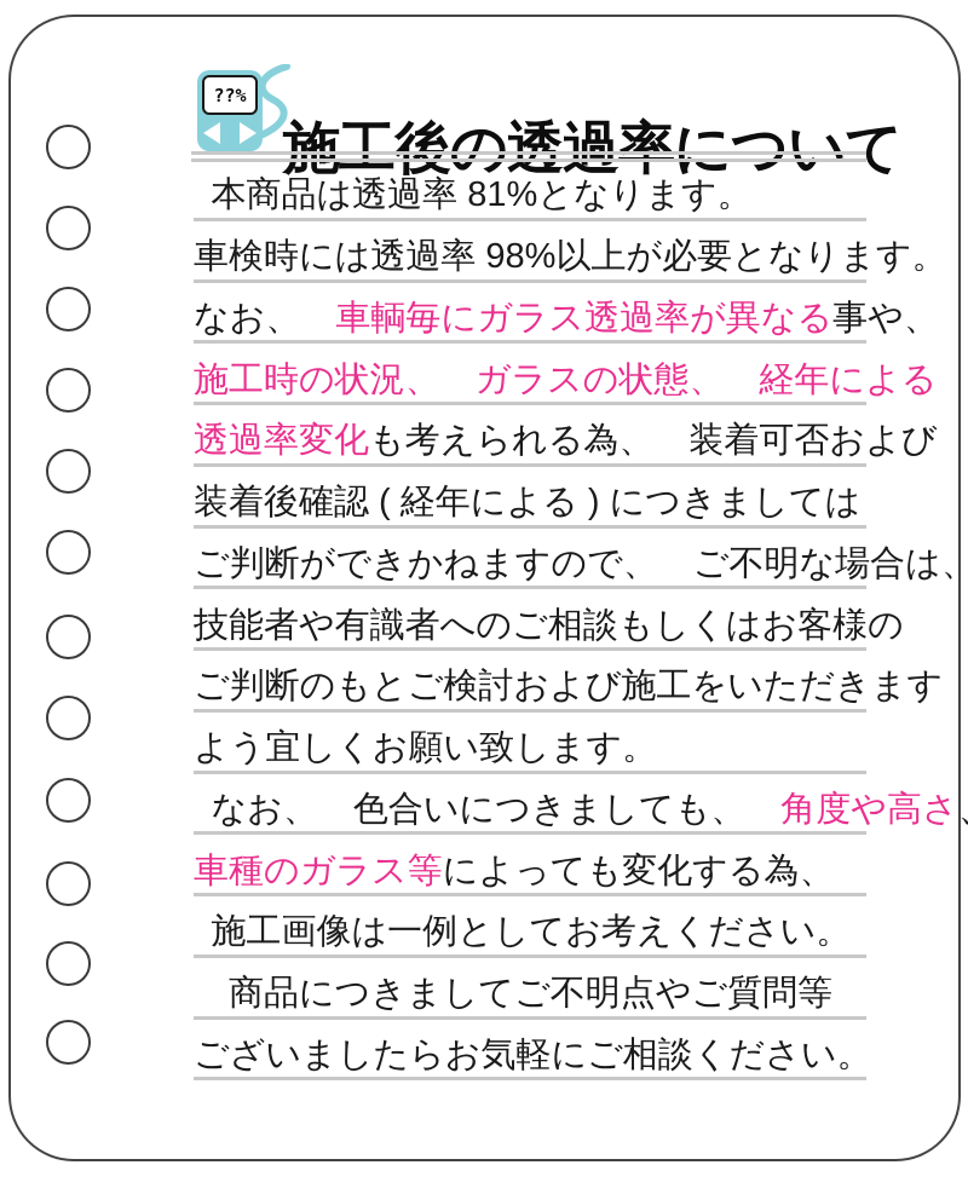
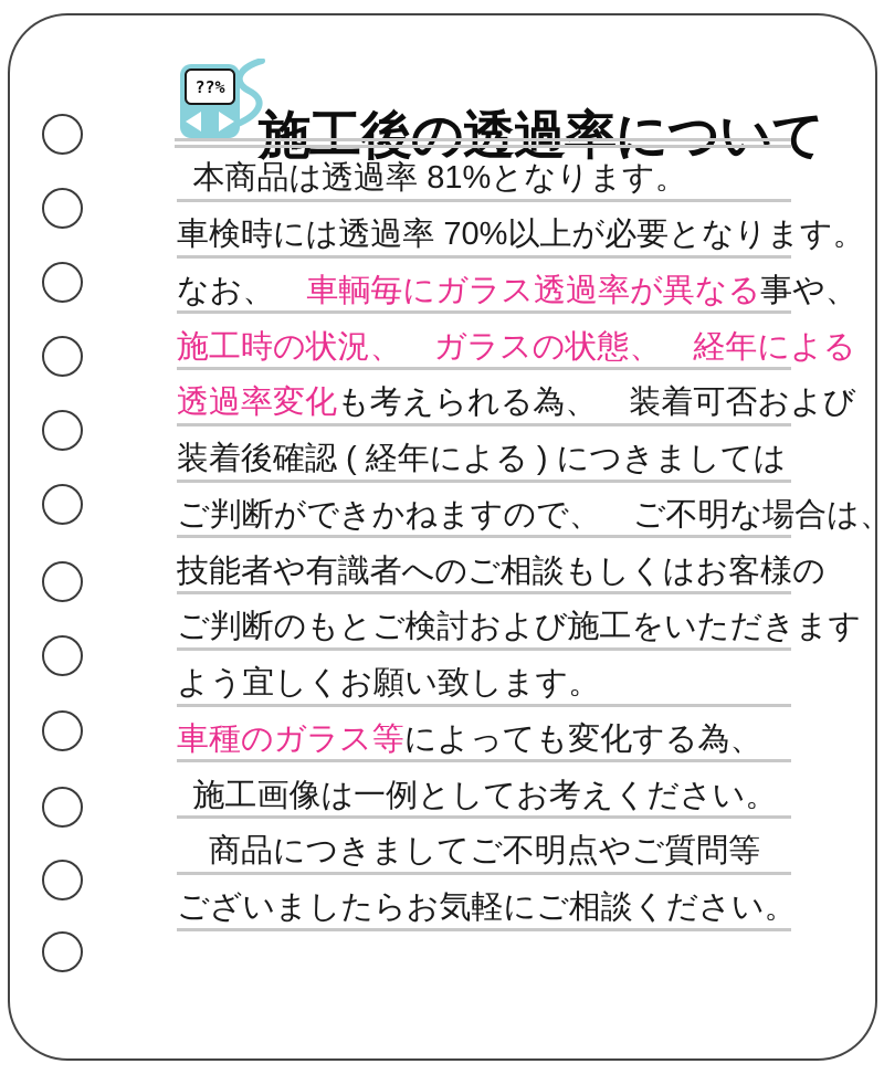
  ??%
  施工後の透過率について
  本商品は透過率 81%となります。
- 車検時には透過率 98%以上が必要となります。
+ 車検時には透過率 70%以上が必要となります。
  なお、
  車輌毎にガラス透過率が異なる
  事や、
  施工時の状況、 ガラスの状態、 経年による
  透過率変化
  も考えられる為、 装着可否および
  装着後確認 ( 経年による ) につきましては
  ご判断ができかねますので、 ご不明な場合は、
  技能者や有識者へのご相談もしくはお客様の
  ご判断のもとご検討および施工をいただきます
  よう宜しくお願い致します。
- なお、 色合いにつきましても、
- 角度や高さ
  車種のガラス等
  によっても変化する為、
  施工画像は一例としてお考えください。
  商品につきましてご不明点やご質問等
  ございましたらお気軽にご相談ください。
